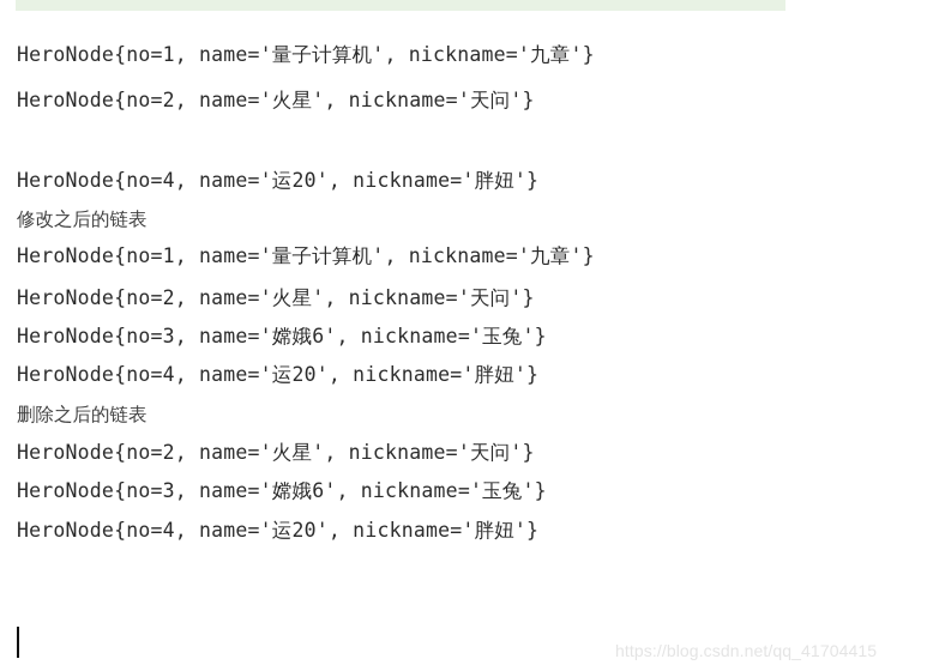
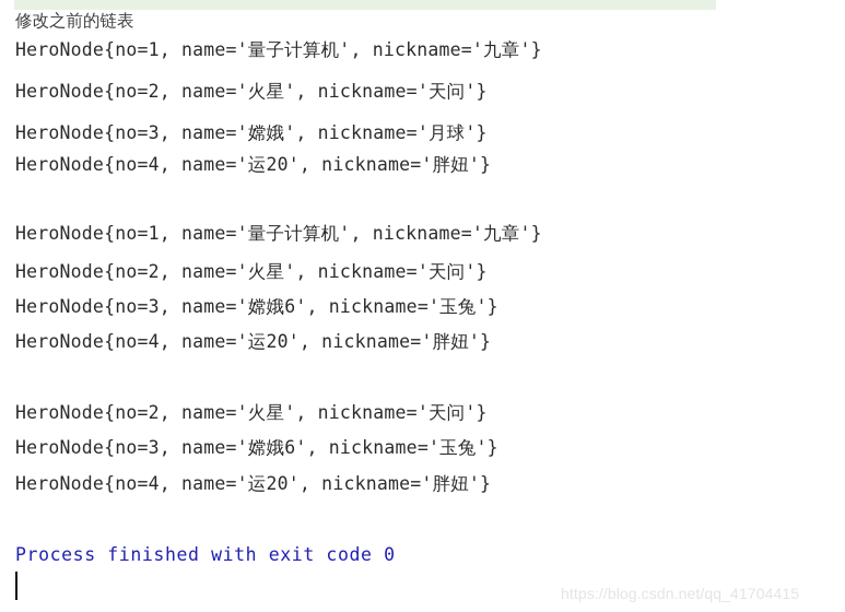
+ 修改之前的链表
  HeroNode{no=1, name='量子计算机', nickname='九章'}
  HeroNode{no=2, name='火星', nickname='天问'}
+ HeroNode{no=3, name='嫦娥', nickname='月球'}
  HeroNode{no=4, name='运20', nickname='胖妞'}
- 修改之后的链表
  HeroNode{no=1, name='量子计算机', nickname='九章'}
  HeroNode{no=2, name='火星', nickname='天问'}
  HeroNode{no=3, name='嫦娥6', nickname='玉兔'}
  HeroNode{no=4, name='运20', nickname='胖妞'}
- 删除之后的链表
  HeroNode{no=2, name='火星', nickname='天问'}
  HeroNode{no=3, name='嫦娥6', nickname='玉兔'}
  HeroNode{no=4, name='运20', nickname='胖妞'}
+ Process finished with exit code 0
  https://blog.csdn.net/qq_41704415
